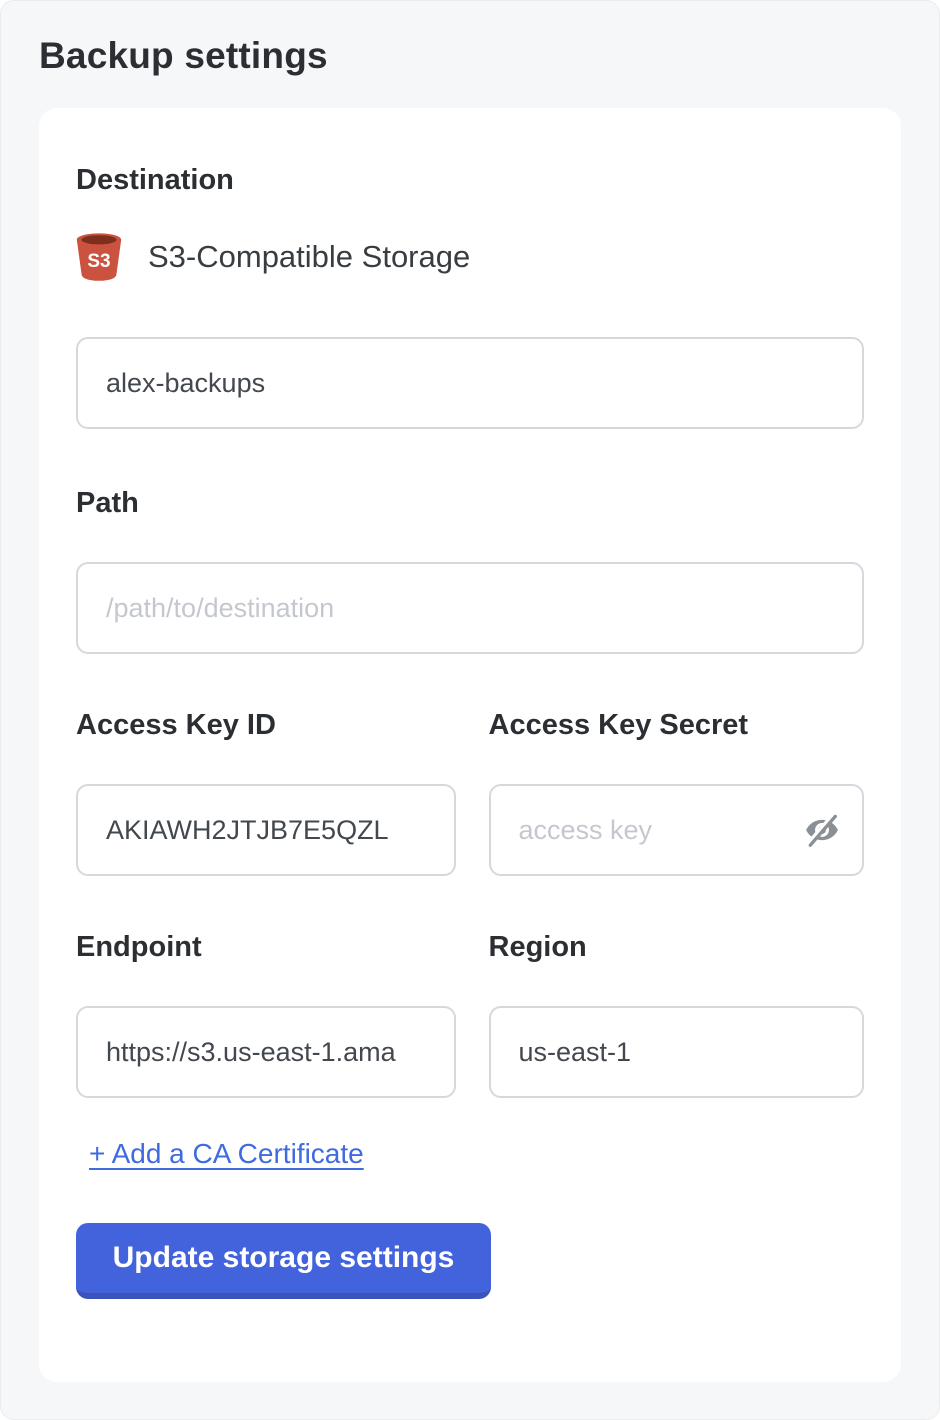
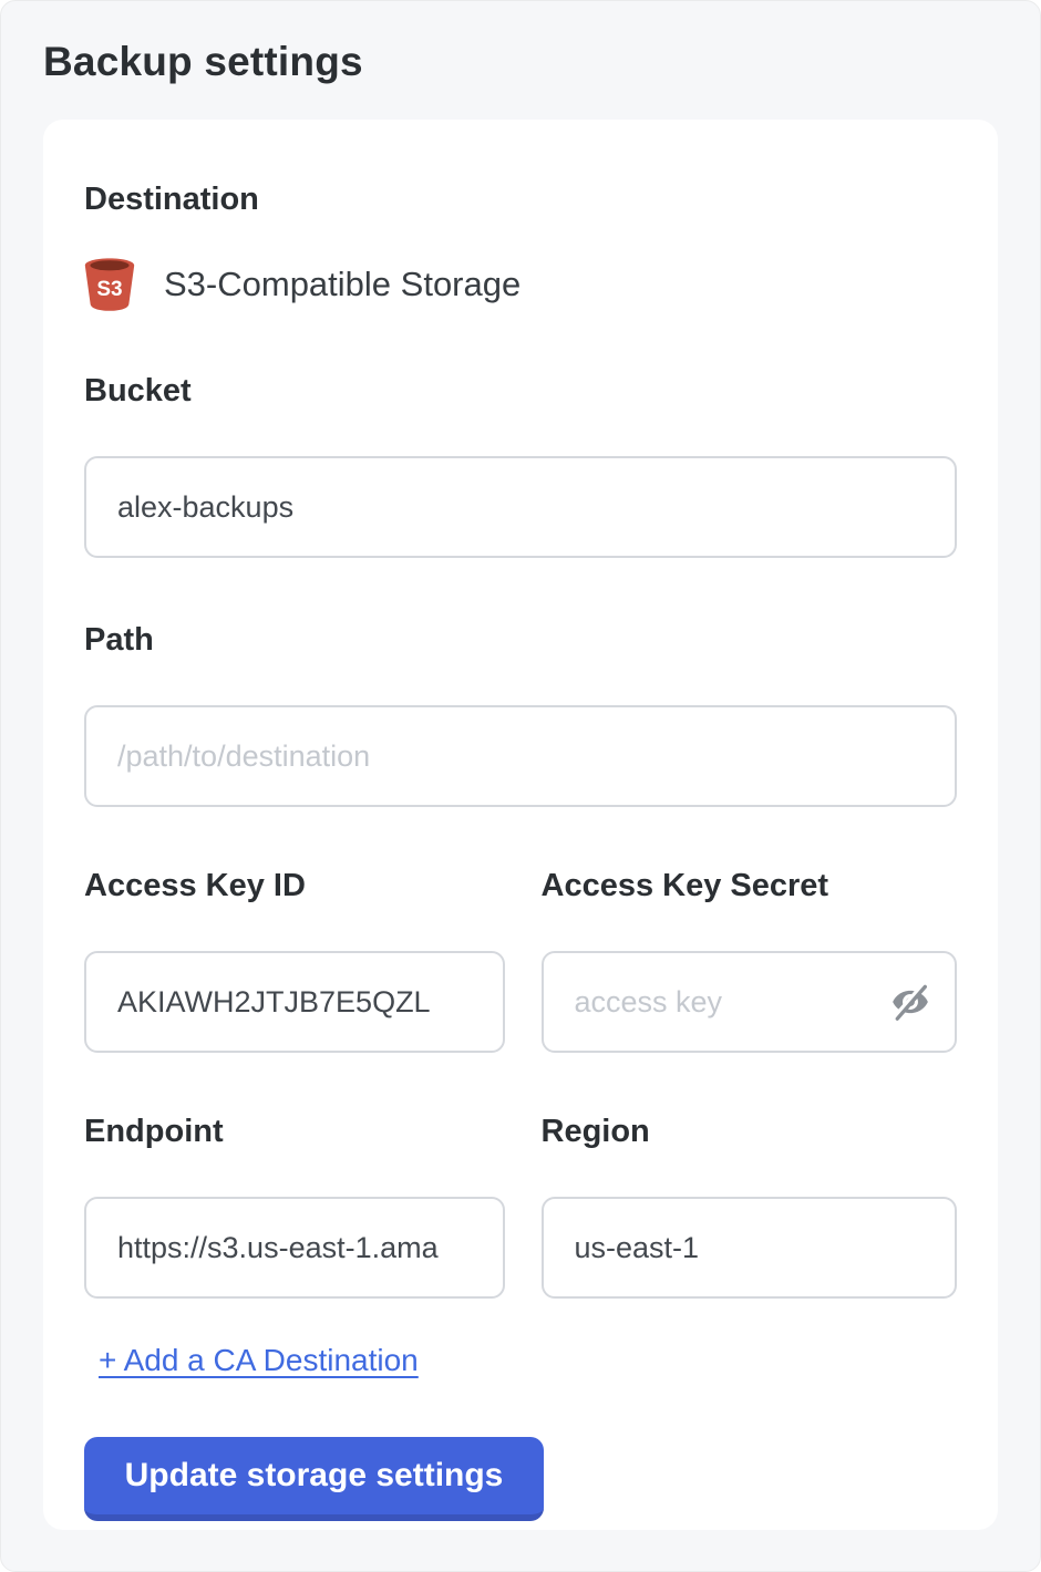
  Backup settings
  Destination
  S3
  S3-Compatible Storage
+ Bucket
  alex-backups
  Path
  /path/to/destination
  Access Key ID
  AKIAWH2JTJB7E5QZL
  Access Key Secret
  access key
  Endpoint
  https://s3.us-east-1.ama
  Region
  us-east-1
- + Add a CA Certificate
+ + Add a CA Destination
  Update storage settings
